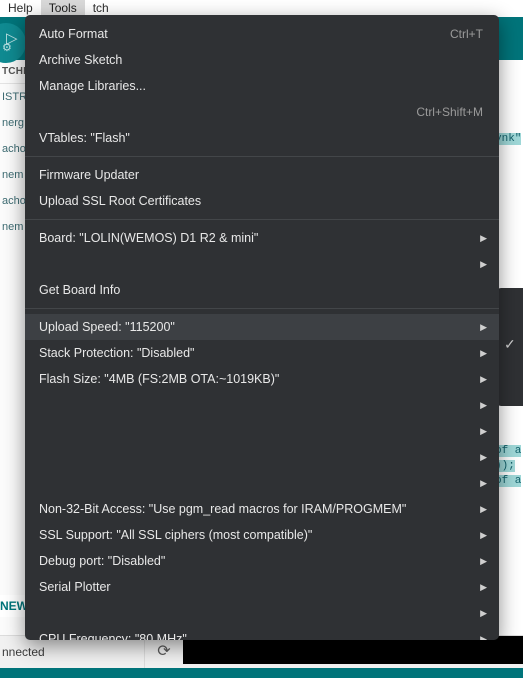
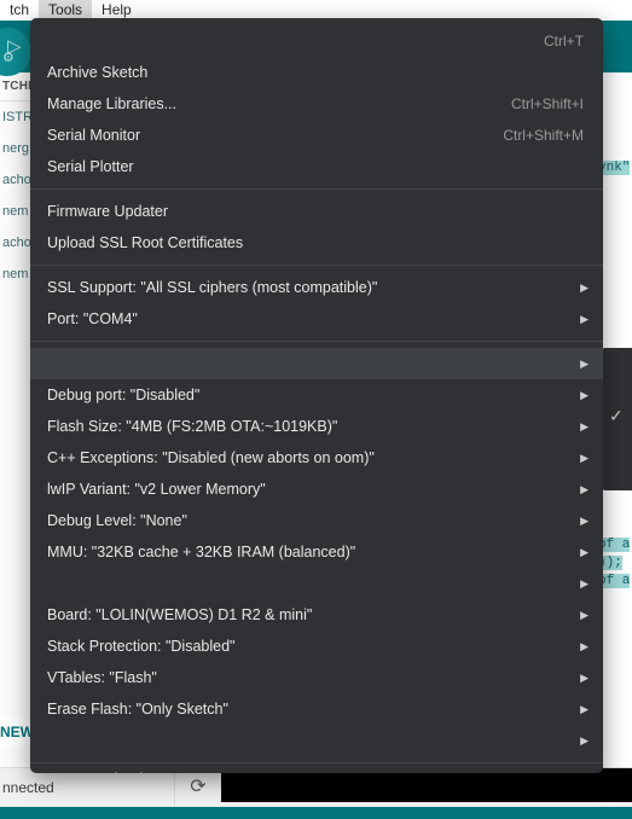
  nk"
  ✓
  TCH
  ISTR
  nerg
  acho
  nem
  acho
  nem
  NEW
  ▷
  ⚙
- Help
+ tch
  Tools
- tch
+ Help
  nnected
  ⟳
- Auto Format
  Ctrl+T
  Archive Sketch
  Manage Libraries...
+ Ctrl+Shift+I
+ Serial Monitor
  Ctrl+Shift+M
- VTables: "Flash"
+ Serial Plotter
  Firmware Updater
  Upload SSL Root Certificates
- Board: "LOLIN(WEMOS) D1 R2 & mini"
+ SSL Support: "All SSL ciphers (most compatible)"
  ▶
+ Port: "COM4"
  ▶
- Get Board Info
- Upload Speed: "115200"
  ▶
- Stack Protection: "Disabled"
+ Debug port: "Disabled"
  ▶
  Flash Size: "4MB (FS:2MB OTA:~1019KB)"
  ▶
+ C++ Exceptions: "Disabled (new aborts on oom)"
  ▶
+ lwIP Variant: "v2 Lower Memory"
  ▶
+ Debug Level: "None"
  ▶
+ MMU: "32KB cache + 32KB IRAM (balanced)"
  ▶
- Non-32-Bit Access: "Use pgm_read macros for IRAM/PROGMEM"
  ▶
- SSL Support: "All SSL ciphers (most compatible)"
+ Board: "LOLIN(WEMOS) D1 R2 & mini"
  ▶
- Debug port: "Disabled"
+ Stack Protection: "Disabled"
  ▶
- Serial Plotter
+ VTables: "Flash"
  ▶
+ Erase Flash: "Only Sketch"
  ▶
- CPU Frequency: "80 MHz"
  ▶
